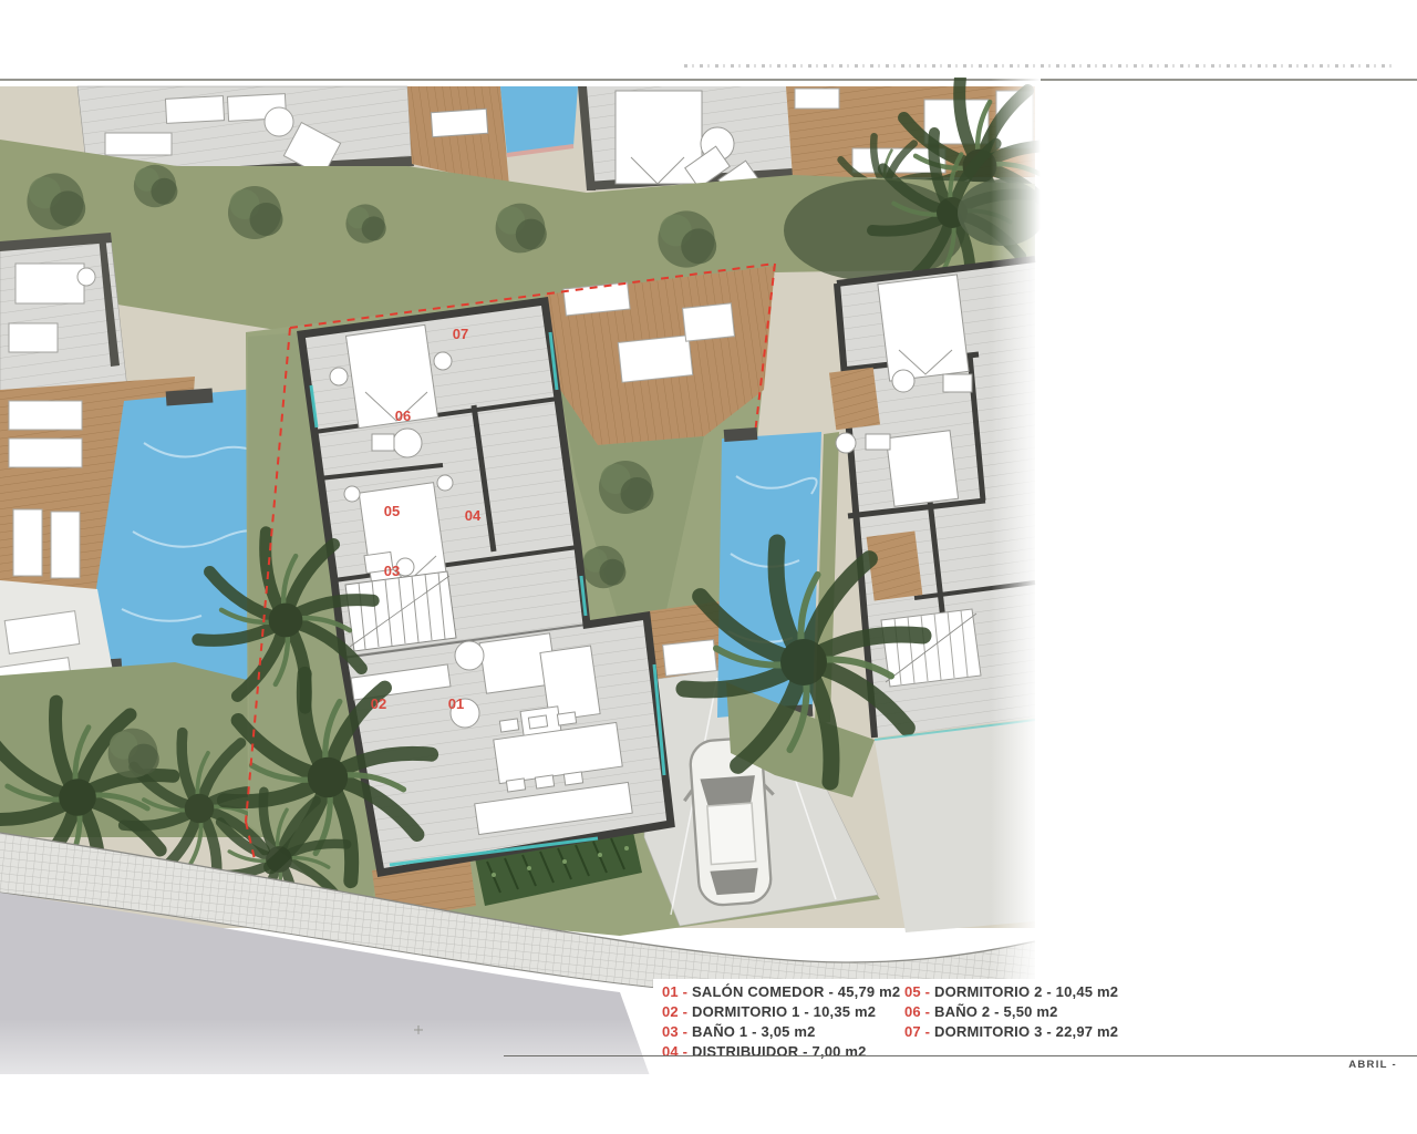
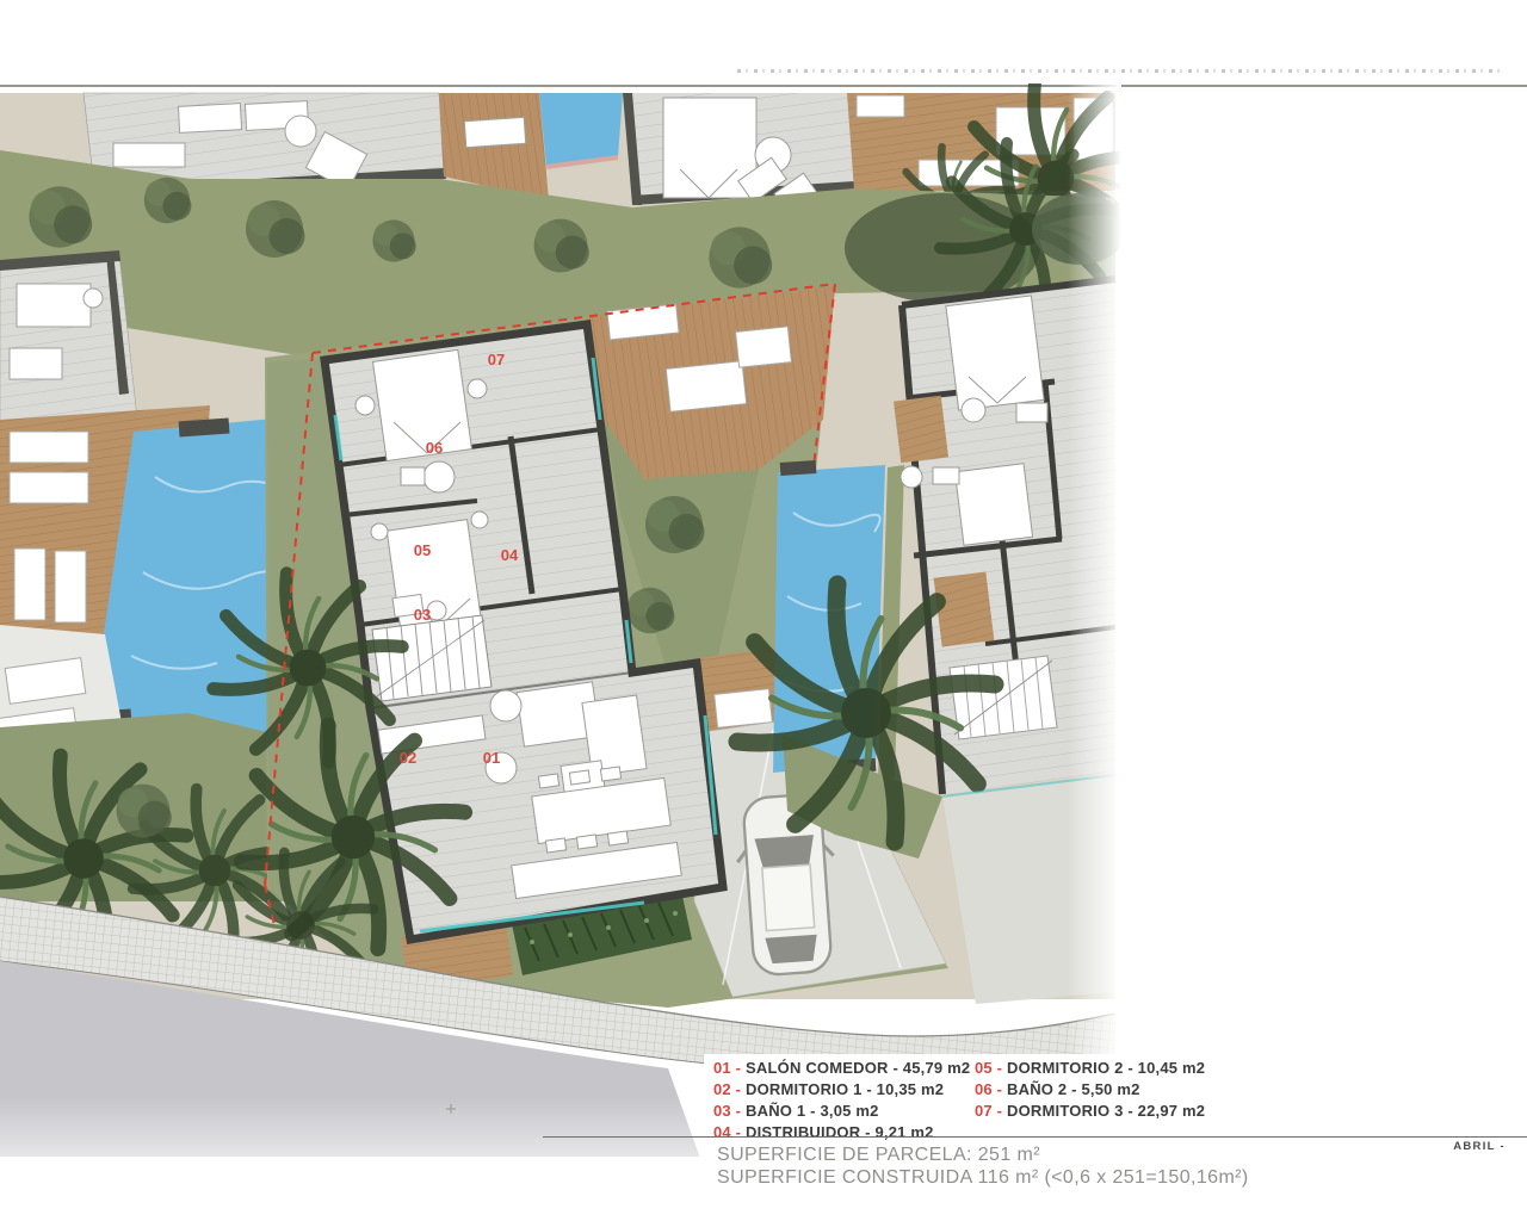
  07
  06
  05
  04
  03
  02
  01
  01 - SALÓN COMEDOR - 45,79 m2
  02 - DORMITORIO 1 - 10,35 m2
  03 - BAÑO 1 - 3,05 m2
- 04 - DISTRIBUIDOR - 7,00 m2
+ 04 - DISTRIBUIDOR - 9,21 m2
  05 - DORMITORIO 2 - 10,45 m2
  06 - BAÑO 2 - 5,50 m2
  07 - DORMITORIO 3 - 22,97 m2
+ SUPERFICIE DE PARCELA: 251 m²
+ SUPERFICIE CONSTRUIDA 116 m² (<0,6 x 251=150,16m²)
  ABRIL -
